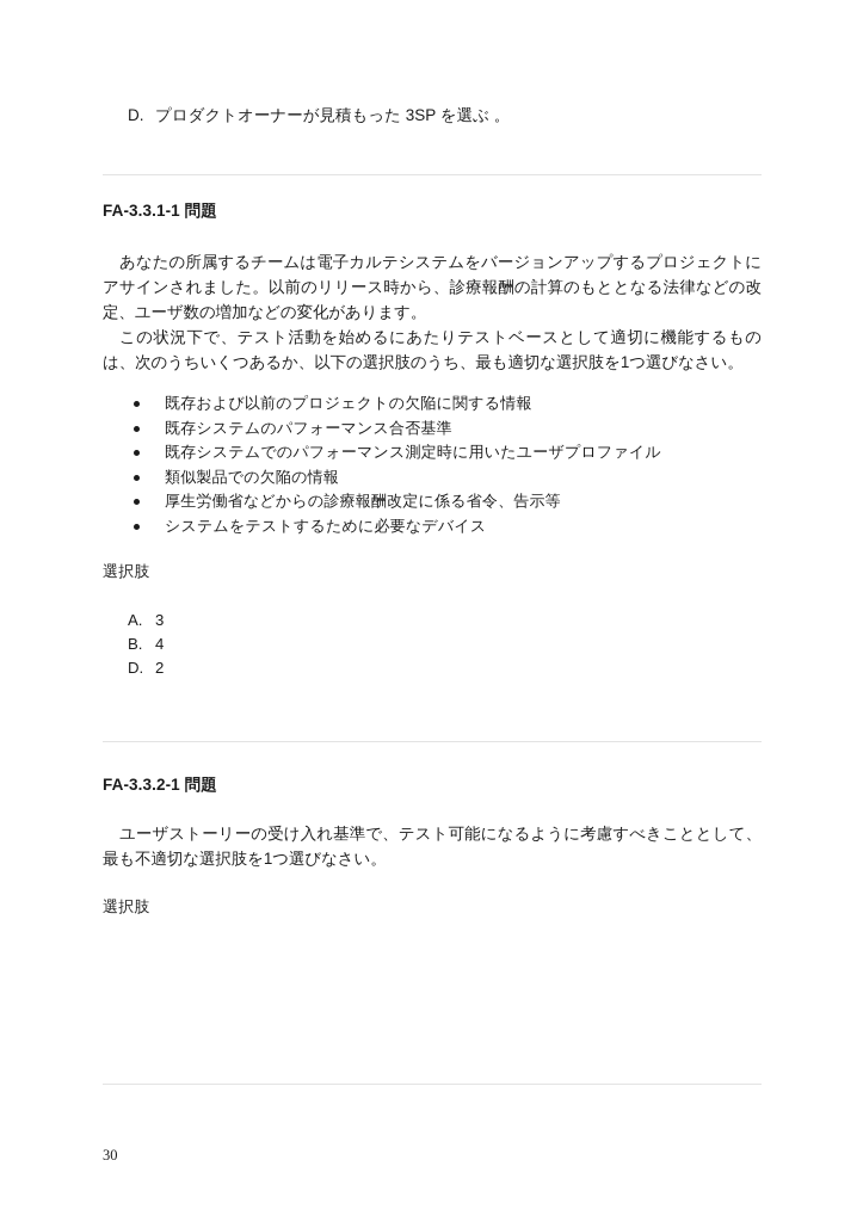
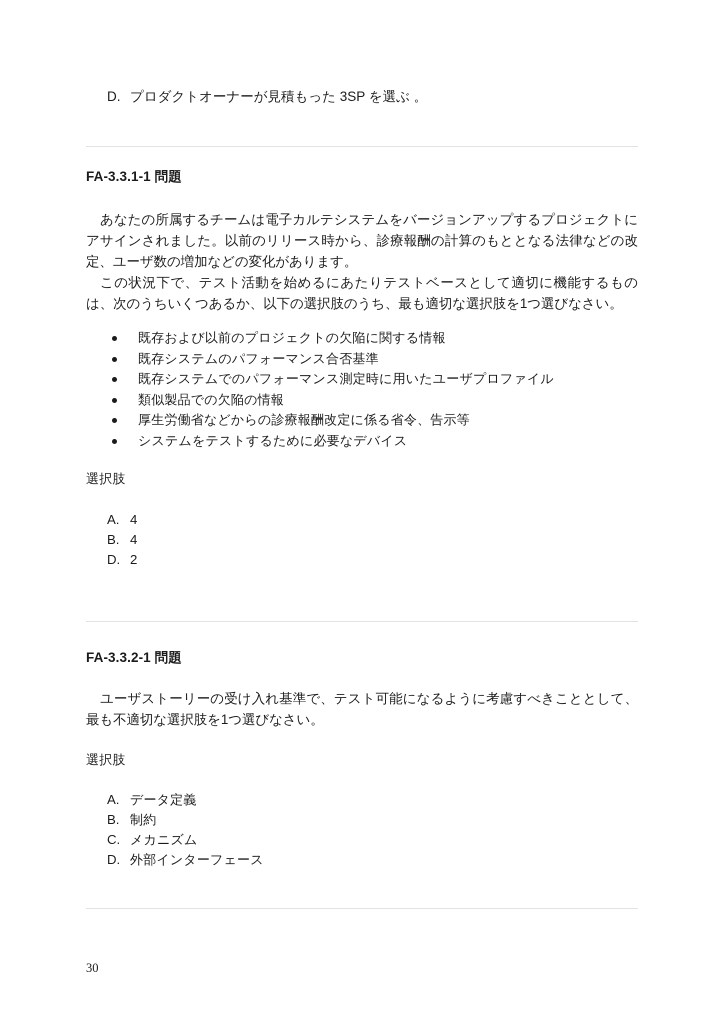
  D. プロダクトオーナーが見積もった 3SP を選ぶ 。
  FA-3.3.1-1 問題
  あなたの所属するチームは電子カルテシステムをバージョンアップするプロジェクトにアサインされました。以前のリリース時から、診療報酬の計算のもととなる法律などの改定、ユーザ数の増加などの変化があります。
  この状況下で、テスト活動を始めるにあたりテストベースとして適切に機能するものは、次のうちいくつあるか、以下の選択肢のうち、最も適切な選択肢を1つ選びなさい。
  既存および以前のプロジェクトの欠陥に関する情報
  既存システムのパフォーマンス合否基準
  既存システムでのパフォーマンス測定時に用いたユーザプロファイル
  類似製品での欠陥の情報
  厚生労働省などからの診療報酬改定に係る省令、告示等
  システムをテストするために必要なデバイス
  選択肢
- A. 3
+ A. 4
  B. 4
  D. 2
  FA-3.3.2-1 問題
  ユーザストーリーの受け入れ基準で、テスト可能になるように考慮すべきこととして、最も不適切な選択肢を1つ選びなさい。
  選択肢
+ A. データ定義
+ B. 制約
+ C. メカニズム
+ D. 外部インターフェース
  30
